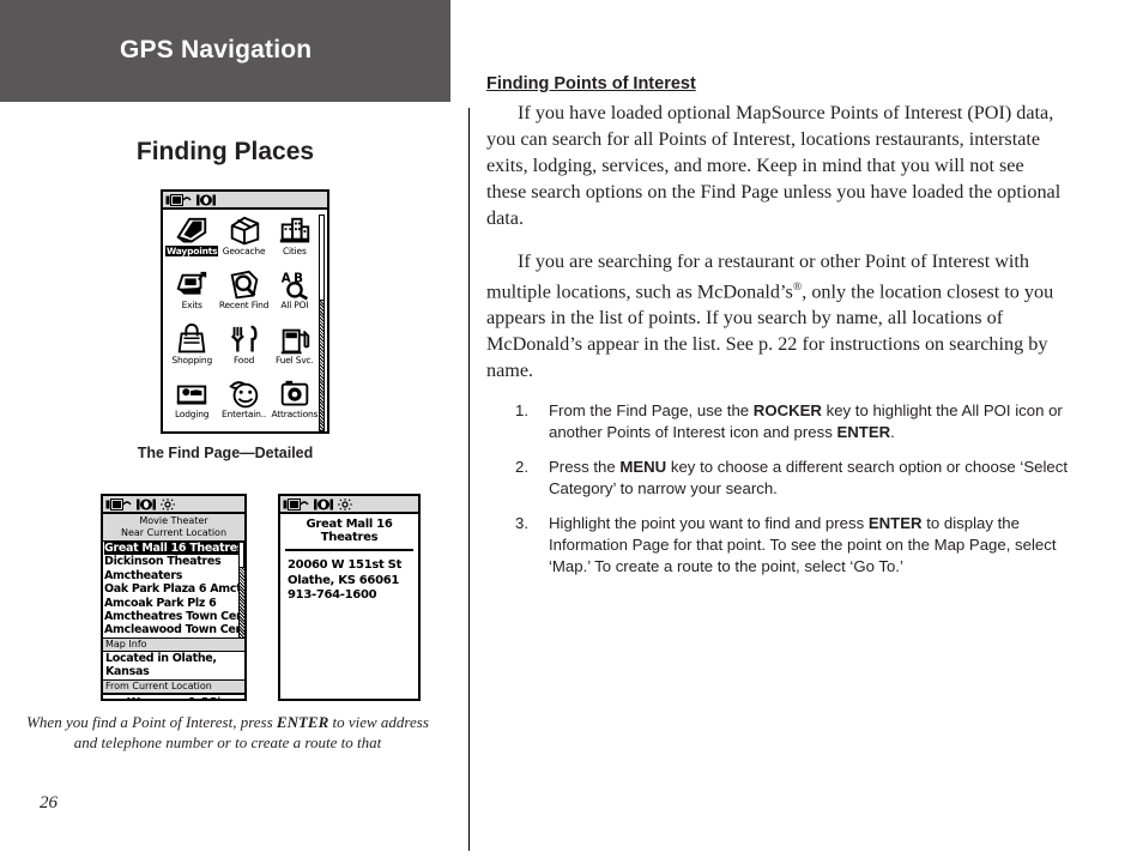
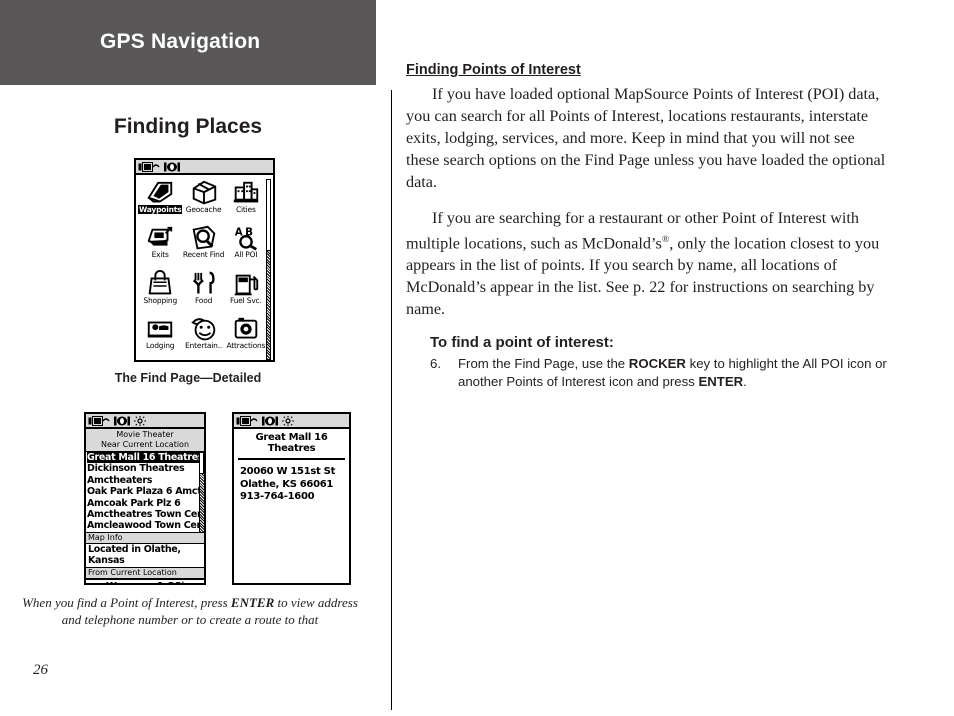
  GPS Navigation
  Finding Places
  Waypoints
  Geocache
  Cities
  Exits
  Recent Find
  A
  B
  All POI
  Shopping
  Food
  Fuel Svc.
  Lodging
  Entertain..
  Attractions
  The Find Page—Detailed
  Movie Theater
  Near Current Location
  Great Mall 16 Theatre
  Dickinson Theatres
  Amctheaters
  Oak Park Plaza 6 Amc
  Amcoak Park Plz 6
  Amctheatres Town Ce
  Amcleawood Town Ce
  Map Info
  Located in Olathe,
  Kansas
  From Current Location
  Great Mall 16 Theatres
  20060 W 151st St
  Olathe, KS 66061
  913-764-1600
  When you find a Point of Interest, press ENTER to view address and telephone number or to create a route to that
  26
  Finding Points of Interest
  If you have loaded optional MapSource Points of Interest (POI) data, you can search for all Points of Interest, locations restaurants, interstate exits, lodging, services, and more. Keep in mind that you will not see these search options on the Find Page unless you have loaded the optional data.
  If you are searching for a restaurant or other Point of Interest with multiple locations, such as McDonald’s®, only the location closest to you appears in the list of points. If you search by name, all locations of McDonald’s appear in the list. See p. 22 for instructions on searching by name.
+ To find a point of interest:
- 1.
+ 6.
  From the Find Page, use the ROCKER key to highlight the All POI icon or another Points of Interest icon and press ENTER.
- 2.
- Press the MENU key to choose a different search option or choose ‘Select Category’ to narrow your search.
- 3.
- Highlight the point you want to find and press ENTER to display the Information Page for that point. To see the point on the Map Page, select ‘Map.’ To create a route to the point, select ‘Go To.’
